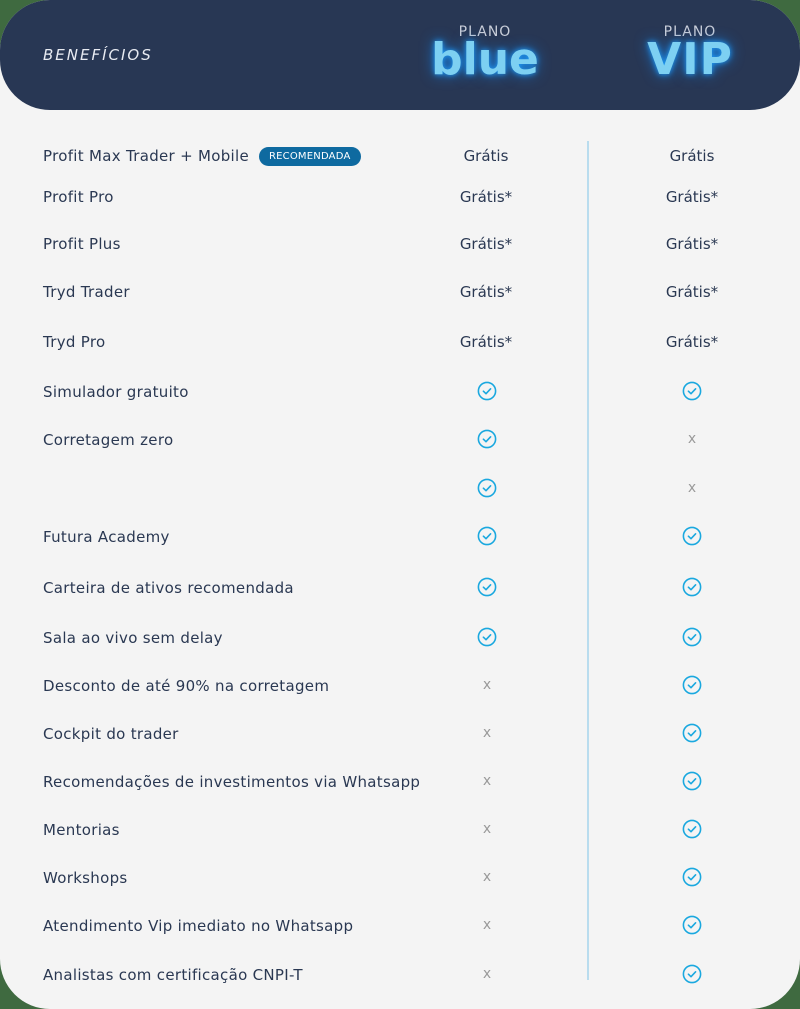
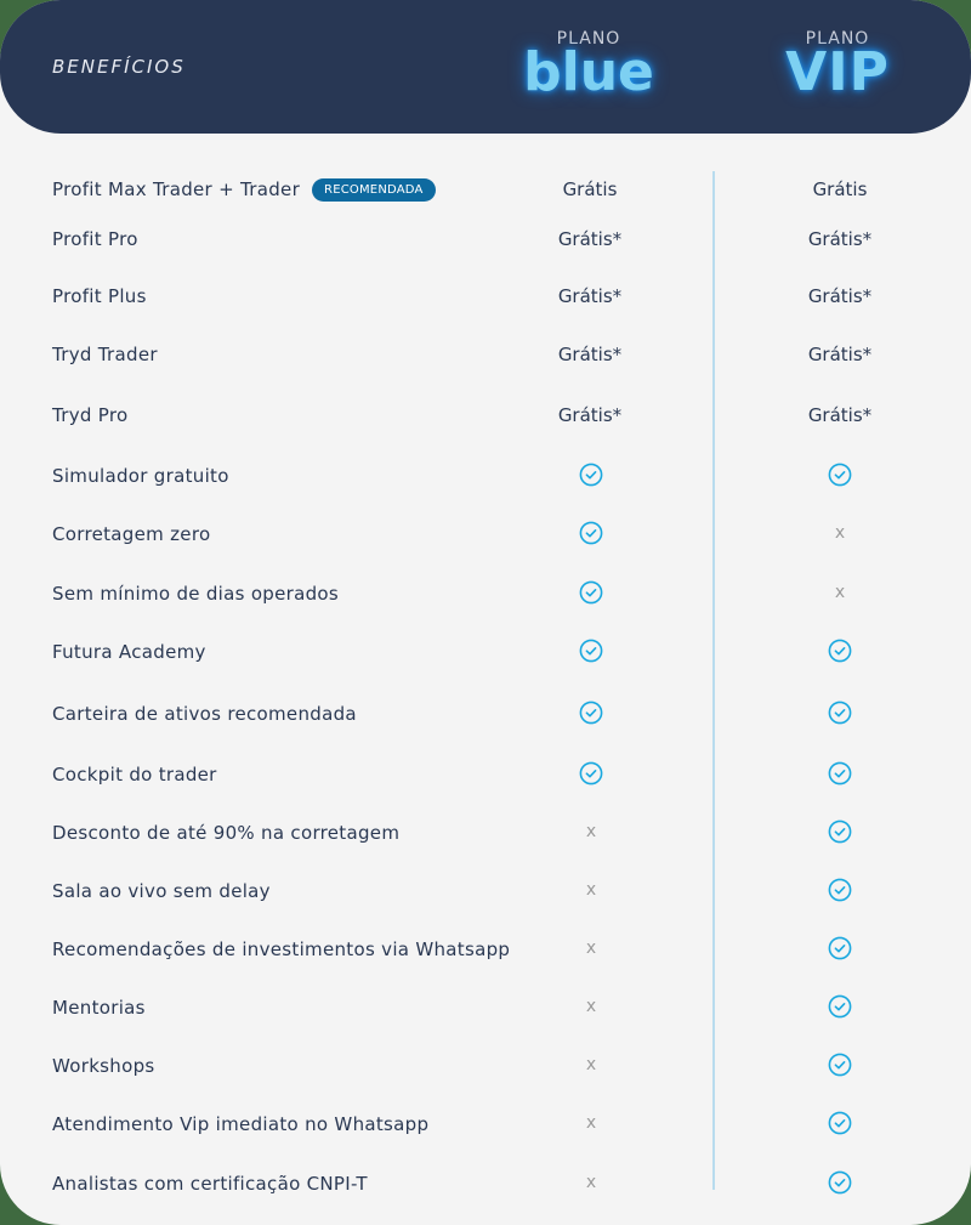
  BENEFÍCIOS
  PLANO
  blue
  PLANO
  VIP
- Profit Max Trader + Mobile RECOMENDADA
+ Profit Max Trader + Trader RECOMENDADA
  Grátis
  Grátis
  Profit Pro
  Grátis*
  Grátis*
  Profit Plus
  Grátis*
  Grátis*
  Tryd Trader
  Grátis*
  Grátis*
  Tryd Pro
  Grátis*
  Grátis*
  Simulador gratuito
  Corretagem zero
  x
+ Sem mínimo de dias operados
  x
  Futura Academy
  Carteira de ativos recomendada
- Sala ao vivo sem delay
+ Cockpit do trader
  Desconto de até 90% na corretagem
  x
- Cockpit do trader
+ Sala ao vivo sem delay
  x
  Recomendações de investimentos via Whatsapp
  x
  Mentorias
  x
  Workshops
  x
  Atendimento Vip imediato no Whatsapp
  x
  Analistas com certificação CNPI-T
  x
